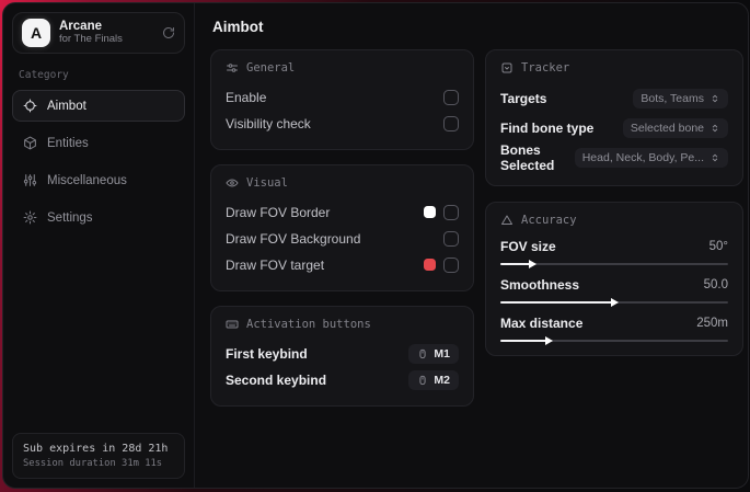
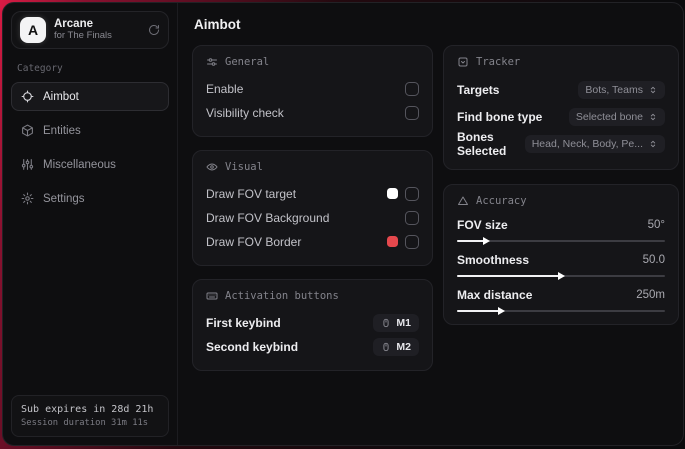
  A
  Arcane
  for The Finals
  Category
  Aimbot
  Entities
  Miscellaneous
  Settings
  Sub expires in 28d 21h
  Session duration 31m 11s
  Aimbot
  General
  Enable
  Visibility check
  Visual
- Draw FOV Border
+ Draw FOV target
  Draw FOV Background
- Draw FOV target
+ Draw FOV Border
  Activation buttons
  First keybind
  M1
  Second keybind
  M2
  Tracker
  Targets
  Bots, Teams
  Find bone type
  Selected bone
  Bones Selected
  Head, Neck, Body, Pe...
  Accuracy
  FOV size
  50°
  Smoothness
  50.0
  Max distance
  250m
